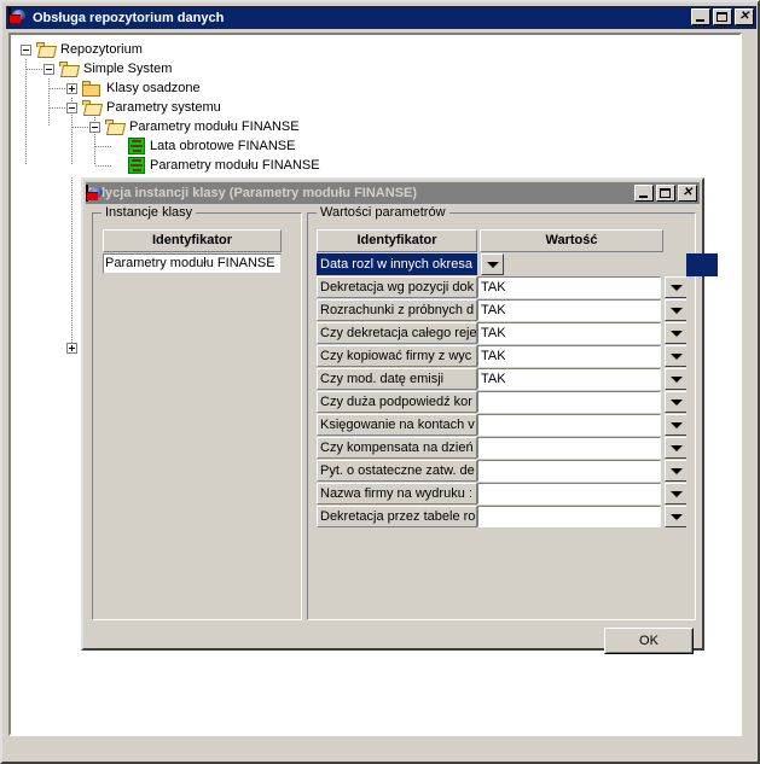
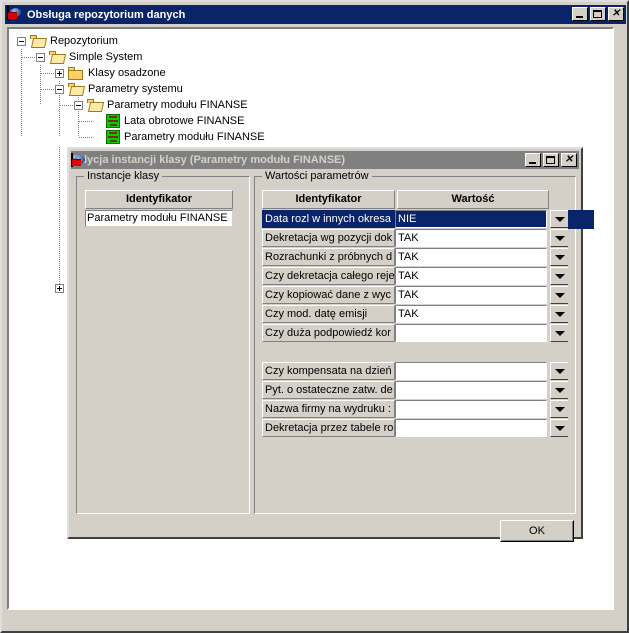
  Obsługa repozytorium danych
  ✕
  Repozytorium
  Simple System
  Klasy osadzone
  Parametry systemu
  Parametry modułu FINANSE
  Lata obrotowe FINANSE
  Parametry modułu FINANSE
  ycja instancji klasy (Parametry modułu FINANSE)
  ✕
  Instancje klasy
  Identyfikator
  Parametry modułu FINANSE
  Wartości parametrów
  Identyfikator
  Wartość
  Data rozl w innych okresa
+ NIE
  Dekretacja wg pozycji dok
  TAK
  Rozrachunki z próbnych d
  TAK
  Czy dekretacja całego reje
  TAK
- Czy kopiować firmy z wyc
+ Czy kopiować dane z wyc
  TAK
  Czy mod. datę emisji
  TAK
  Czy duża podpowiedź kor
- Księgowanie na kontach v
  Czy kompensata na dzień
  Pyt. o ostateczne zatw. de
  Nazwa firmy na wydruku :
  Dekretacja przez tabele ro
  OK
